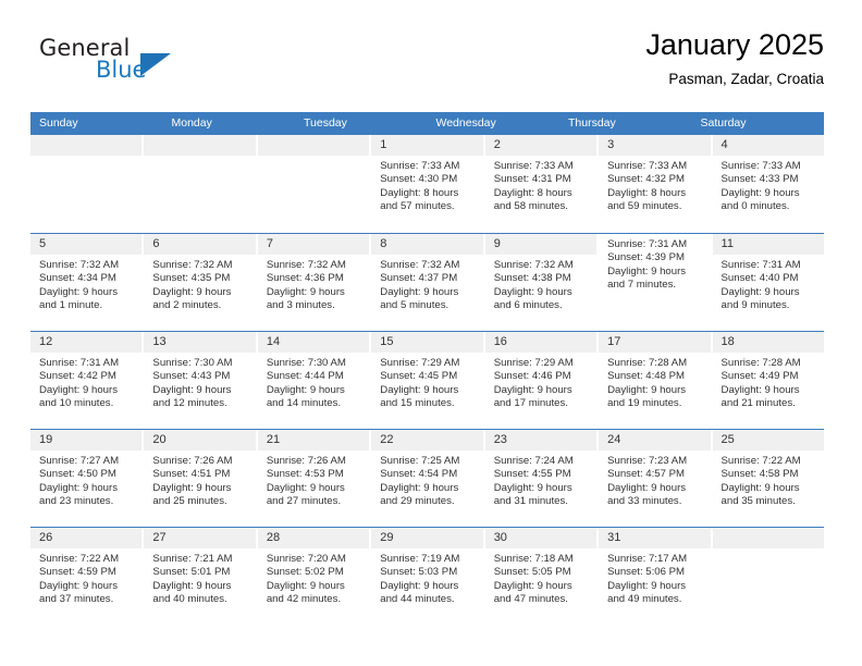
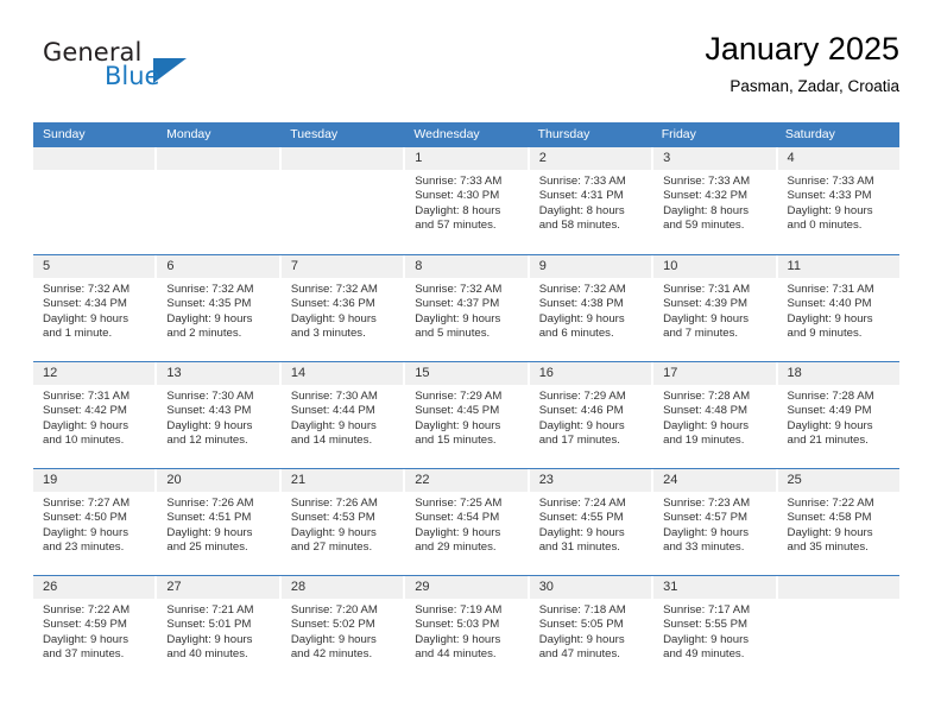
  General
  Blue
  January 2025
  Pasman, Zadar, Croatia
  Sunday
  Monday
  Tuesday
  Wednesday
  Thursday
+ Friday
  Saturday
  1
  Sunrise: 7:33 AM
  Sunset: 4:30 PM
  Daylight: 8 hours
  and 57 minutes.
  2
  Sunrise: 7:33 AM
  Sunset: 4:31 PM
  Daylight: 8 hours
  and 58 minutes.
  3
  Sunrise: 7:33 AM
  Sunset: 4:32 PM
  Daylight: 8 hours
  and 59 minutes.
  4
  Sunrise: 7:33 AM
  Sunset: 4:33 PM
  Daylight: 9 hours
  and 0 minutes.
  5
  Sunrise: 7:32 AM
  Sunset: 4:34 PM
  Daylight: 9 hours
  and 1 minute.
  6
  Sunrise: 7:32 AM
  Sunset: 4:35 PM
  Daylight: 9 hours
  and 2 minutes.
  7
  Sunrise: 7:32 AM
  Sunset: 4:36 PM
  Daylight: 9 hours
  and 3 minutes.
  8
  Sunrise: 7:32 AM
  Sunset: 4:37 PM
  Daylight: 9 hours
  and 5 minutes.
  9
  Sunrise: 7:32 AM
  Sunset: 4:38 PM
  Daylight: 9 hours
  and 6 minutes.
+ 10
  Sunrise: 7:31 AM
  Sunset: 4:39 PM
  Daylight: 9 hours
  and 7 minutes.
  11
  Sunrise: 7:31 AM
  Sunset: 4:40 PM
  Daylight: 9 hours
  and 9 minutes.
  12
  Sunrise: 7:31 AM
  Sunset: 4:42 PM
  Daylight: 9 hours
  and 10 minutes.
  13
  Sunrise: 7:30 AM
  Sunset: 4:43 PM
  Daylight: 9 hours
  and 12 minutes.
  14
  Sunrise: 7:30 AM
  Sunset: 4:44 PM
  Daylight: 9 hours
  and 14 minutes.
  15
  Sunrise: 7:29 AM
  Sunset: 4:45 PM
  Daylight: 9 hours
  and 15 minutes.
  16
  Sunrise: 7:29 AM
  Sunset: 4:46 PM
  Daylight: 9 hours
  and 17 minutes.
  17
  Sunrise: 7:28 AM
  Sunset: 4:48 PM
  Daylight: 9 hours
  and 19 minutes.
  18
  Sunrise: 7:28 AM
  Sunset: 4:49 PM
  Daylight: 9 hours
  and 21 minutes.
  19
  Sunrise: 7:27 AM
  Sunset: 4:50 PM
  Daylight: 9 hours
  and 23 minutes.
  20
  Sunrise: 7:26 AM
  Sunset: 4:51 PM
  Daylight: 9 hours
  and 25 minutes.
  21
  Sunrise: 7:26 AM
  Sunset: 4:53 PM
  Daylight: 9 hours
  and 27 minutes.
  22
  Sunrise: 7:25 AM
  Sunset: 4:54 PM
  Daylight: 9 hours
  and 29 minutes.
  23
  Sunrise: 7:24 AM
  Sunset: 4:55 PM
  Daylight: 9 hours
  and 31 minutes.
  24
  Sunrise: 7:23 AM
  Sunset: 4:57 PM
  Daylight: 9 hours
  and 33 minutes.
  25
  Sunrise: 7:22 AM
  Sunset: 4:58 PM
  Daylight: 9 hours
  and 35 minutes.
  26
  Sunrise: 7:22 AM
  Sunset: 4:59 PM
  Daylight: 9 hours
  and 37 minutes.
  27
  Sunrise: 7:21 AM
  Sunset: 5:01 PM
  Daylight: 9 hours
  and 40 minutes.
  28
  Sunrise: 7:20 AM
  Sunset: 5:02 PM
  Daylight: 9 hours
  and 42 minutes.
  29
  Sunrise: 7:19 AM
  Sunset: 5:03 PM
  Daylight: 9 hours
  and 44 minutes.
  30
  Sunrise: 7:18 AM
  Sunset: 5:05 PM
  Daylight: 9 hours
  and 47 minutes.
  31
  Sunrise: 7:17 AM
- Sunset: 5:06 PM
+ Sunset: 5:55 PM
  Daylight: 9 hours
  and 49 minutes.
